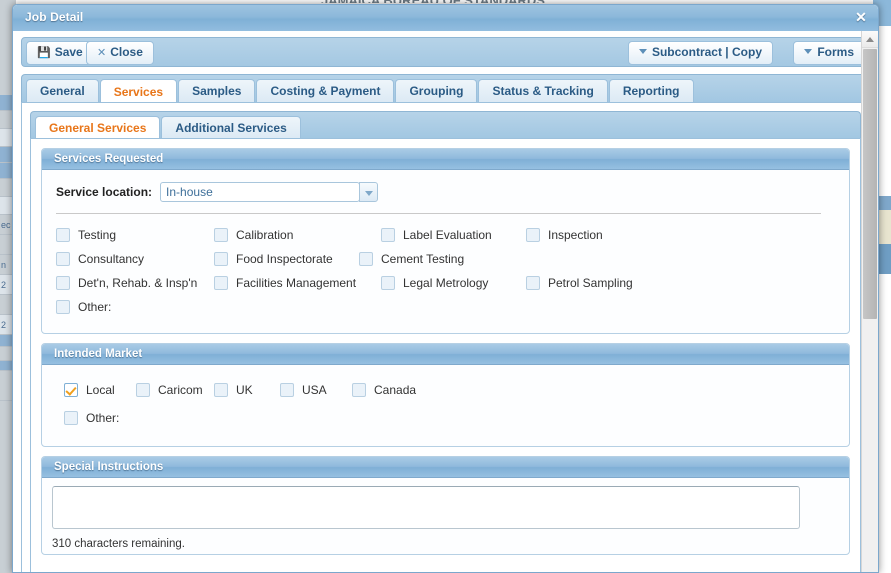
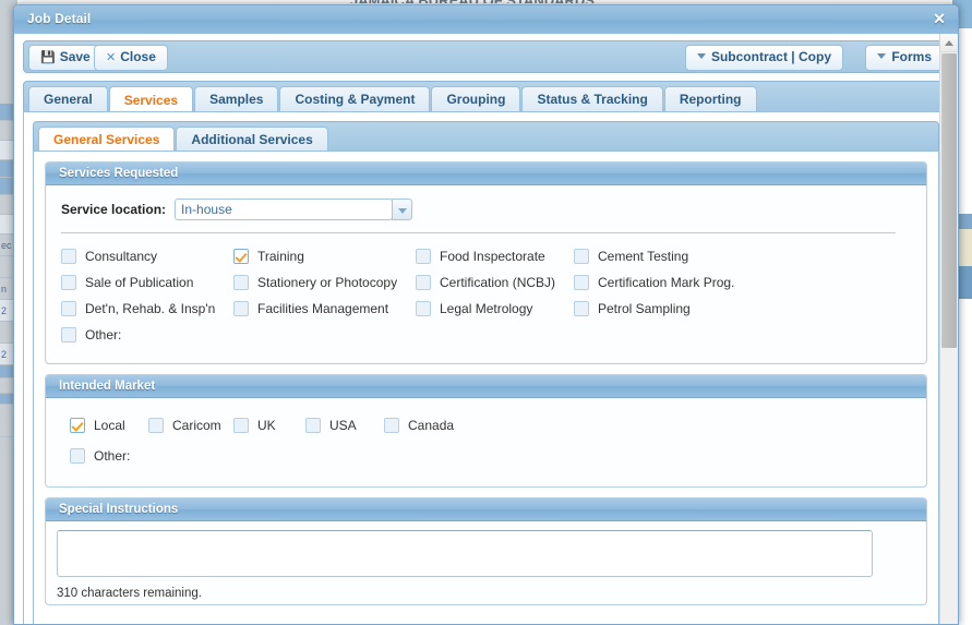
  ec
  n
  2
  2
  JAMAICA BUREAU OF STANDARDS
  Job Detail
  ✕
  💾 Save
  ✕ Close
  Subcontract | Copy
  Forms
  General Services Samples Costing & Payment Grouping Status & Tracking Reporting
  General Services Additional Services
  Services Requested
  Service location:
  In-house
- Testing
- Calibration
- Label Evaluation
- Inspection
  Consultancy
+ Training
  Food Inspectorate
  Cement Testing
+ Sale of Publication
+ Stationery or Photocopy
+ Certification (NCBJ)
+ Certification Mark Prog.
  Det'n, Rehab. & Insp'n
  Facilities Management
  Legal Metrology
  Petrol Sampling
  Other:
  Intended Market
  Local
  Caricom
  UK
  USA
  Canada
  Other:
  Special Instructions
  310 characters remaining.
